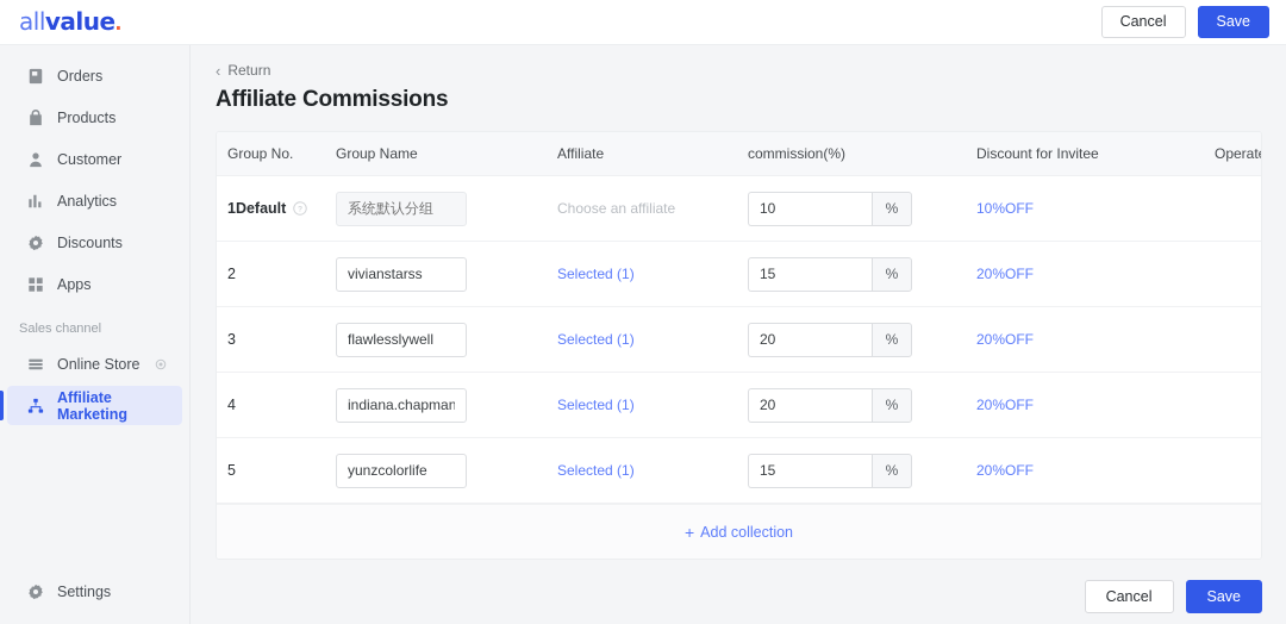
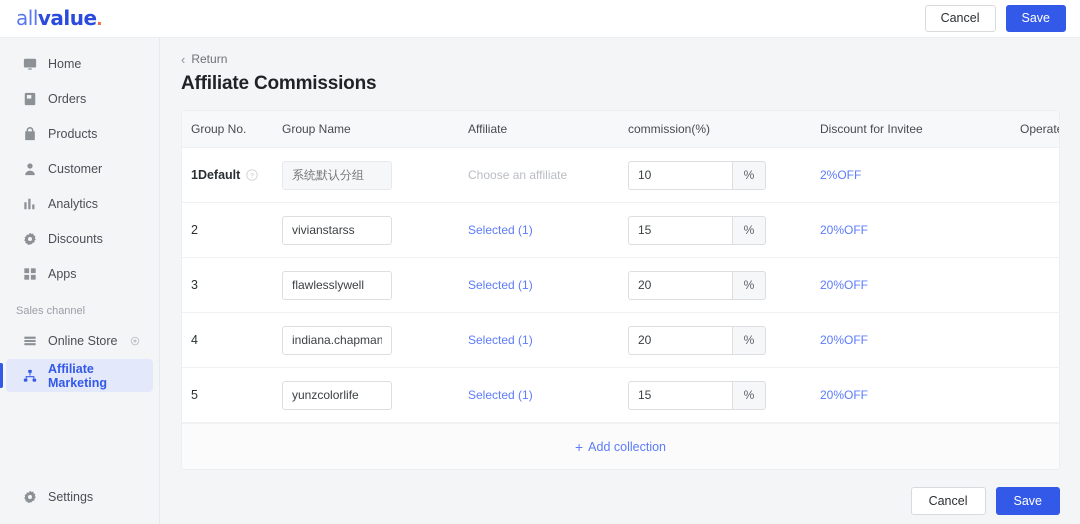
  all
  value
  .
  Cancel
  Save
+ Home
  Orders
  Products
  Customer
  Analytics
  Discounts
  Apps
  Sales channel
  Online Store
  Affiliate Marketing
  Settings
  ‹
  Return
  Affiliate Commissions
  Group No.	Group Name	Affiliate	commission(%)	Discount for Invitee	Operat
- 1Default	系统默认分组	Choose an affiliate	10 %	10%OFF
+ 1Default	系统默认分组	Choose an affiliate	10 %	2%OFF
  2	vivianstarss	Selected (1)	15 %	20%OFF
  3	flawlesslywell	Selected (1)	20 %	20%OFF
  4	indiana.chapman	Selected (1)	20 %	20%OFF
  5	yunzcolorlife	Selected (1)	15 %	20%OFF
  +
  Add collection
  Cancel
  Save
